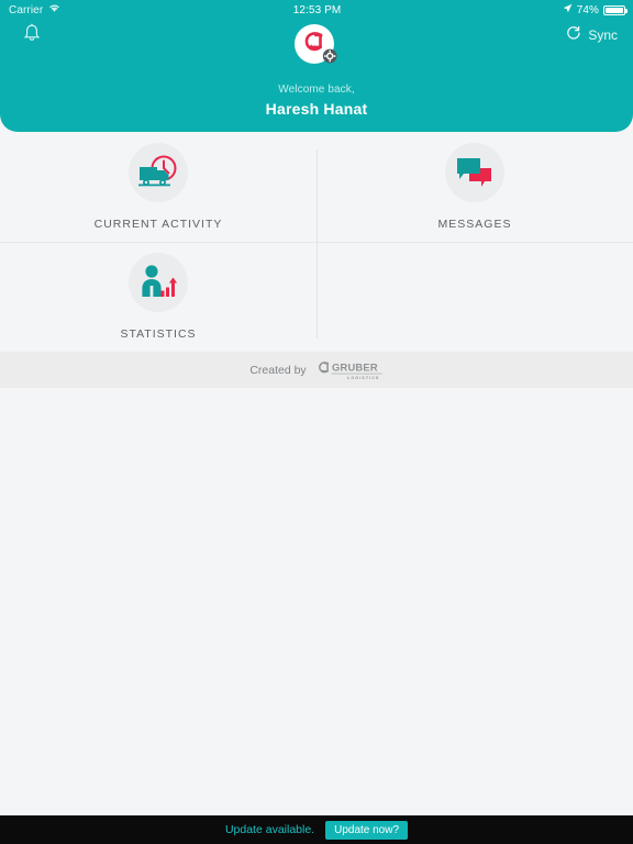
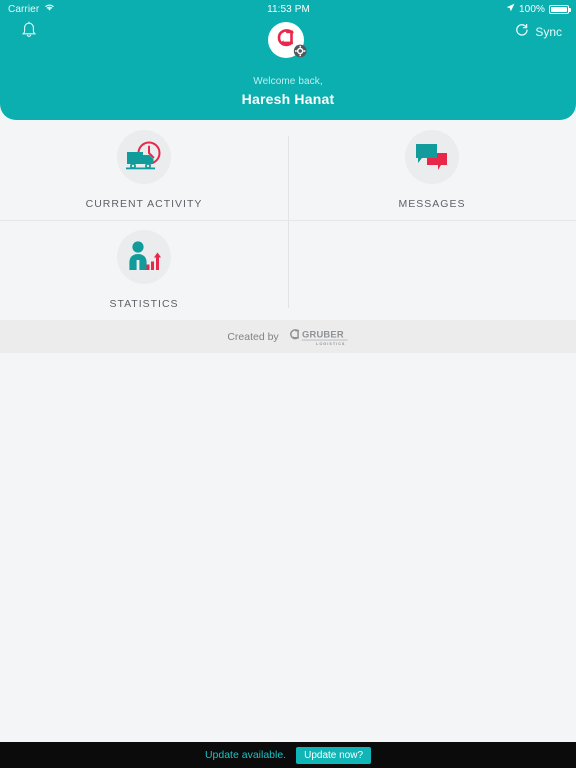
  Sync
  Welcome back,
  Haresh Hanat
  Carrier
- 12:53 PM
+ 11:53 PM
- 74%
+ 100%
  CURRENT ACTIVITY
  MESSAGES
  STATISTICS
  Created by
  GRUBER
  Update available.
  Update now?
